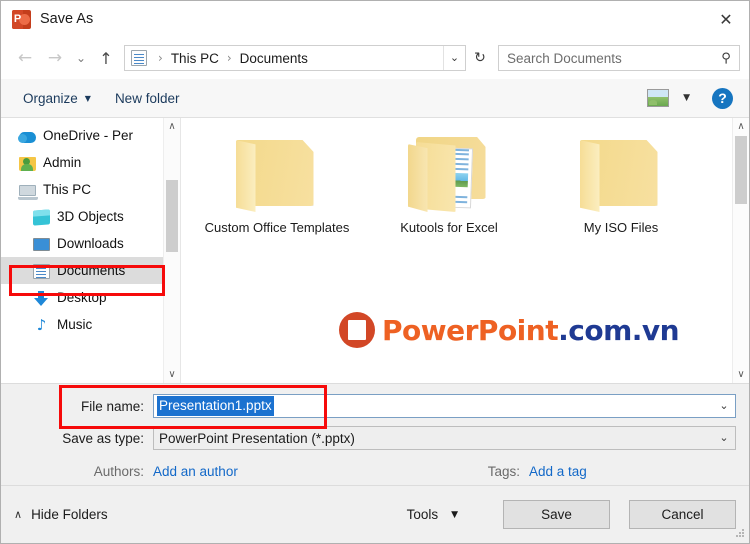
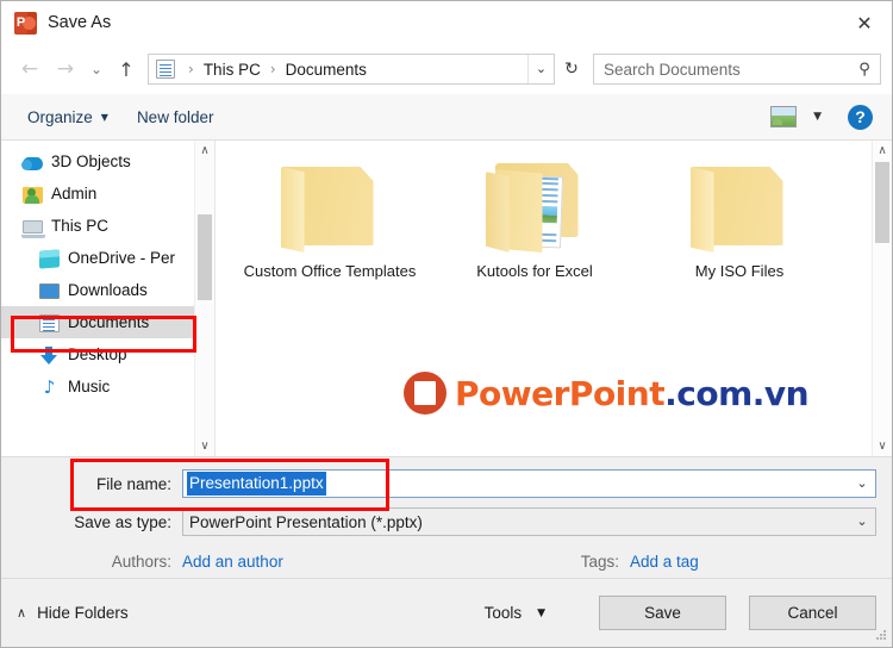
  Save As
  ✕
  ←
  →
  ⌄
  ↑
  ›
  This PC
  ›
  Documents
  ⌄
  ↻
  Search Documents
  ⚲
  Organize
  ▼
  New folder
  ▼
  ?
- OneDrive - Per
+ 3D Objects
  Admin
  This PC
- 3D Objects
+ OneDrive - Per
  Downloads
  Documents
  Desktop
  ♪
  Music
  ∧
  ∨
  Custom Office Templates
  Kutools for Excel
  My ISO Files
  PowerPoint.com.vn
  ∧
  ∨
  File name:
  Presentation1.pptx
  ⌄
  Save as type:
  PowerPoint Presentation (*.pptx)
  ⌄
  Authors:
  Add an author
  Tags:
  Add a tag
  ∧
  Hide Folders
  Tools
  ▼
  Save
  Cancel
